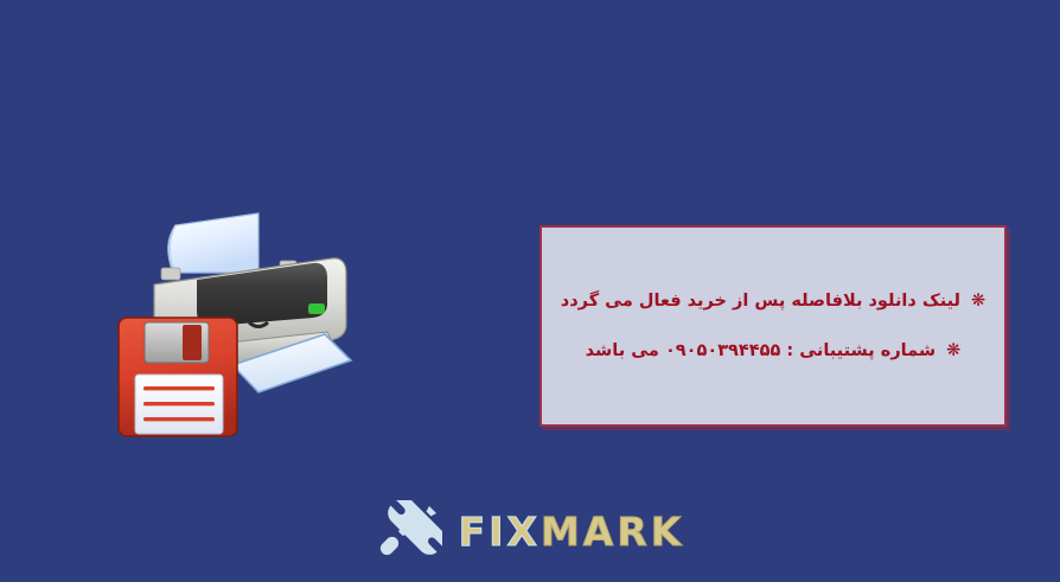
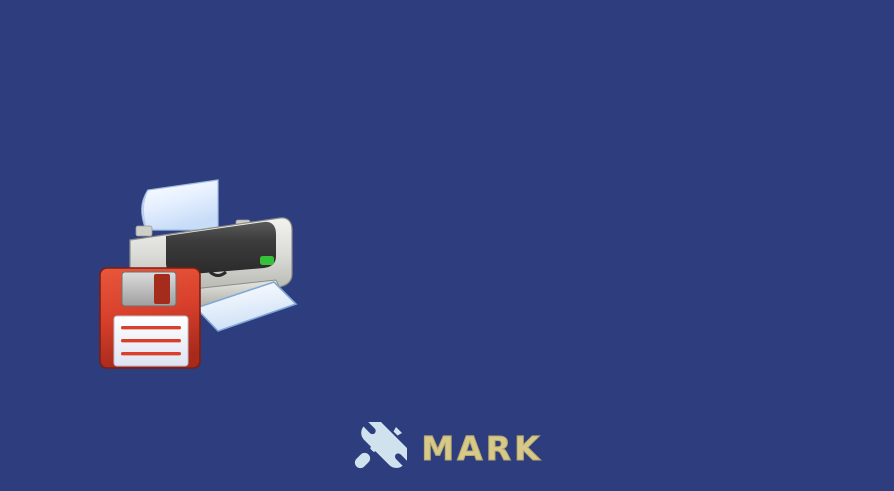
- ❋ لینک دانلود بلافاصله پس از خرید فعال می گردد
- ❋ شماره پشتیبانی : ۰۹۰۵۰۳۹۴۴۵۵ می باشد
- FIX
  MARK
